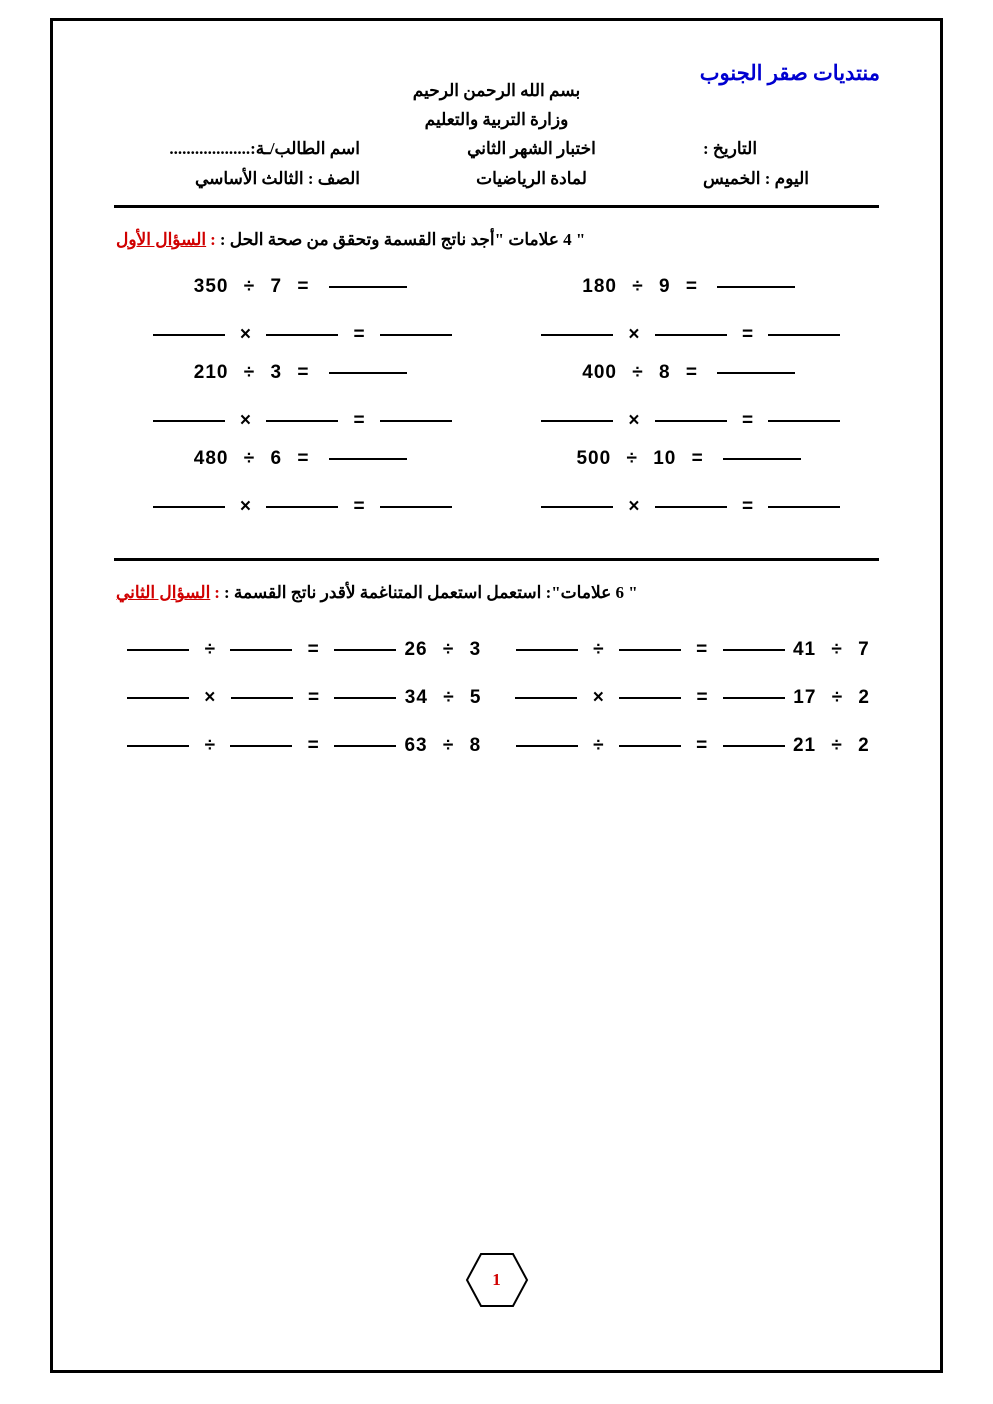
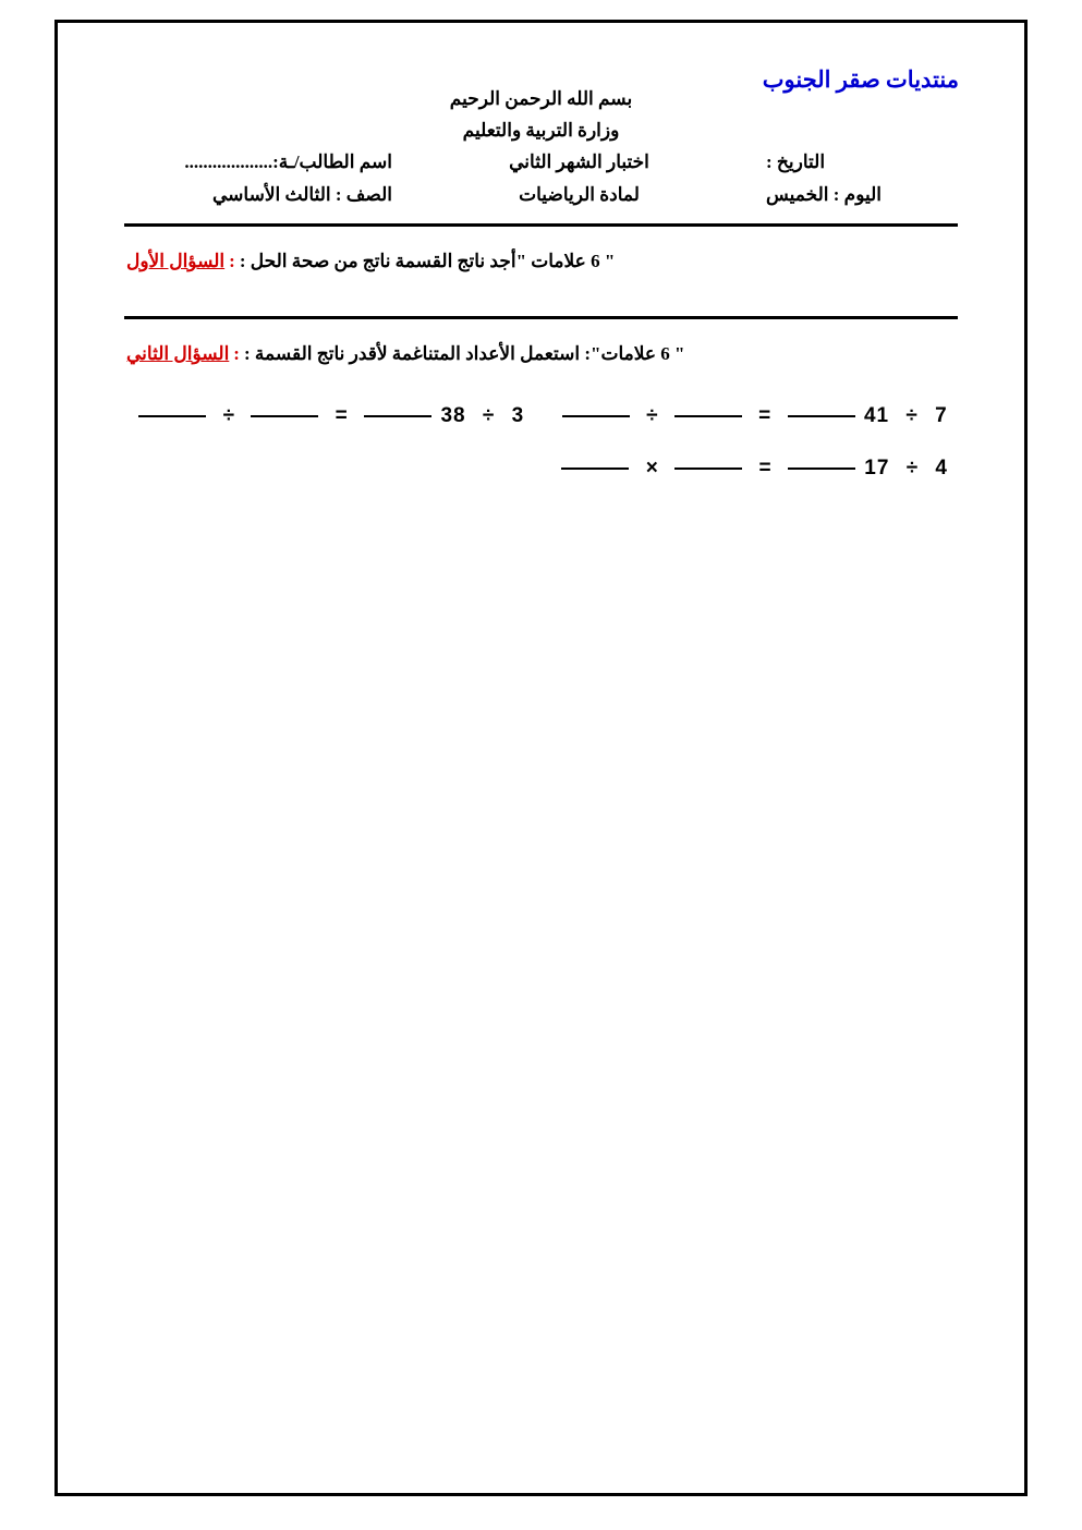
  منتديات صقر الجنوب
  بسم الله الرحمن الرحيم
  وزارة التربية والتعليم
  اسم الطالب/ـة:...................
  اختبار الشهر الثاني
  التاريخ :
  الصف : الثالث الأساسي
  لمادة الرياضيات
  اليوم : الخميس
  السؤال الأول
  :
- أجد ناتج القسمة وتحقق من صحة الحل :
+ أجد ناتج القسمة ناتج من صحة الحل :
- " 4 علامات "
+ " 6 علامات "
- 180 ÷ 9 = × =
- 350 ÷ 7 = × =
- 400 ÷ 8 = × =
- 210 ÷ 3 = × =
- 500 ÷ 10 = × =
- 480 ÷ 6 = × =
  السؤال الثاني
  :
- : استعمل استعمل المتناغمة لأقدر ناتج القسمة :
+ : استعمل الأعداد المتناغمة لأقدر ناتج القسمة :
  " 6 علامات"
  41 ÷ 7 ÷ =
- 26 ÷ 3 ÷ =
+ 38 ÷ 3 ÷ =
- 17 ÷ 2 × =
+ 17 ÷ 4 × =
- 34 ÷ 5 × =
- 21 ÷ 2 ÷ =
- 63 ÷ 8 ÷ =
- 1
